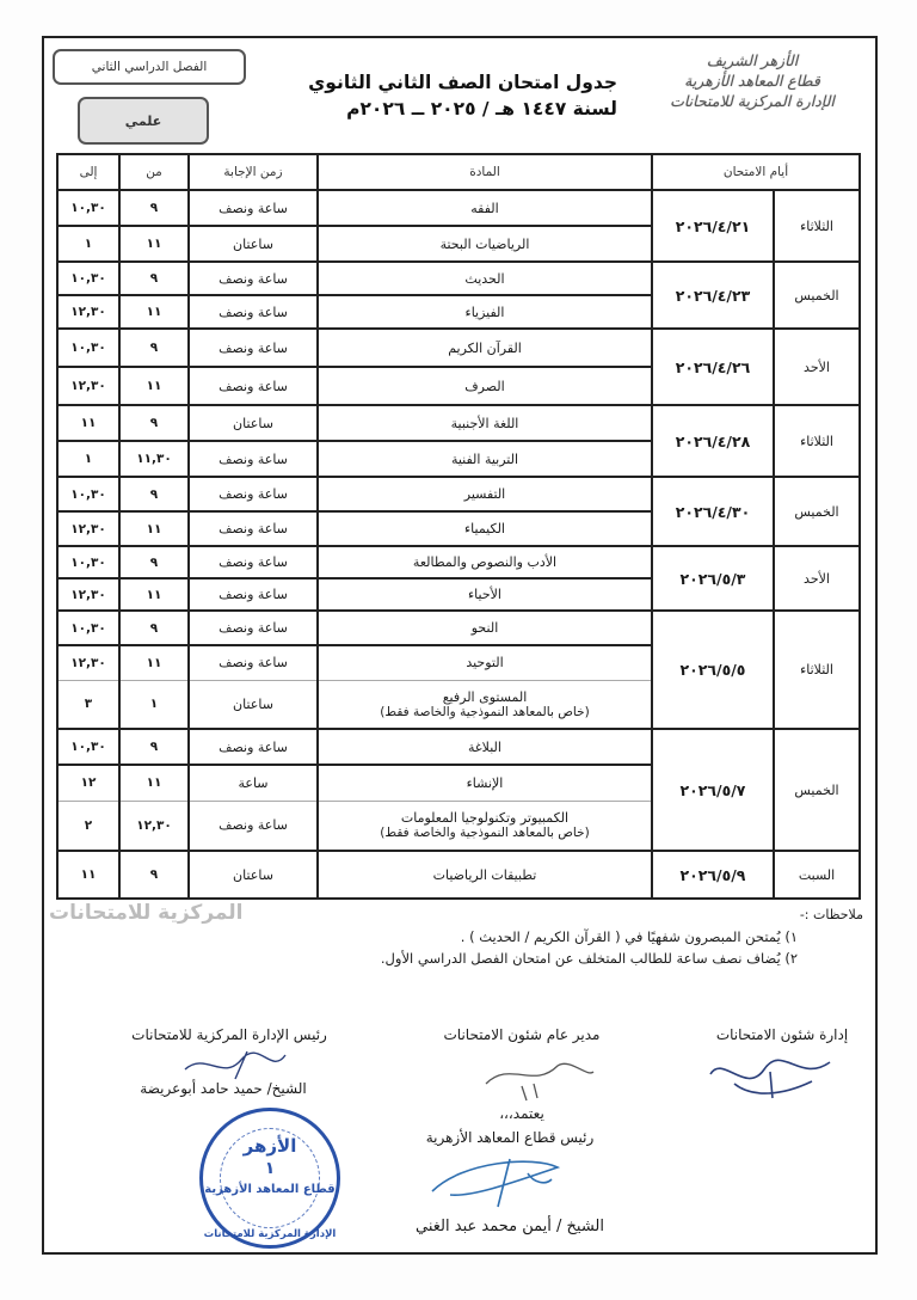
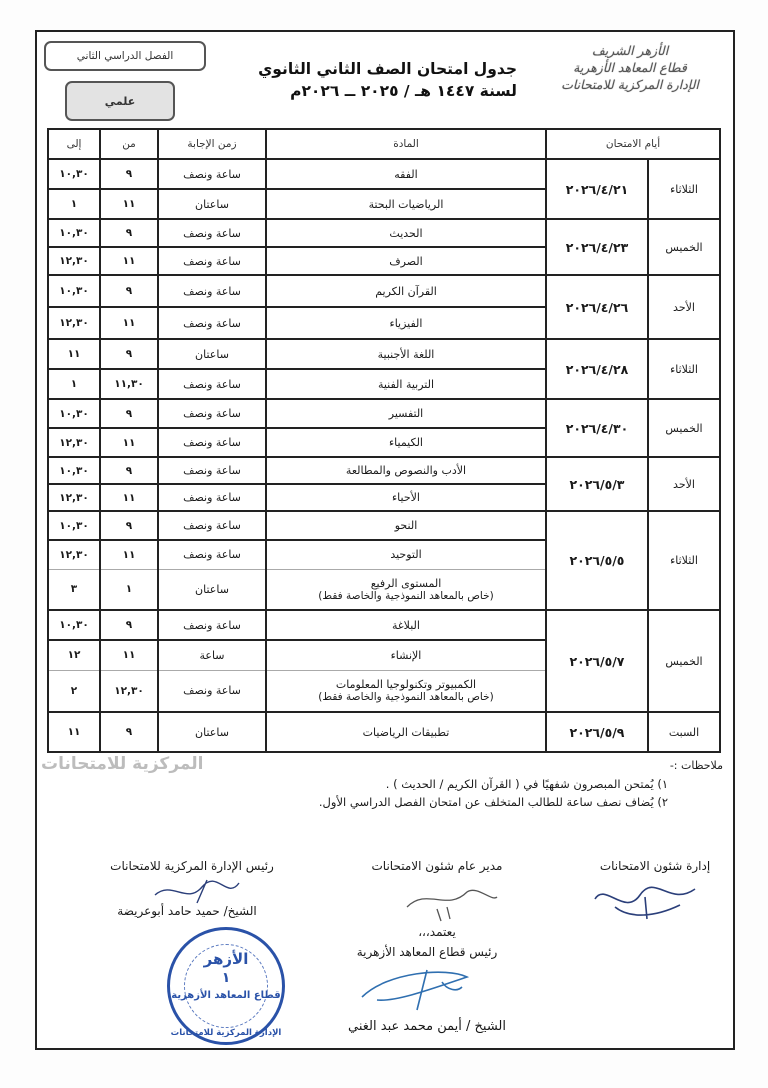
  الأزهر الشريف
  قطاع المعاهد الأزهرية
  الإدارة المركزية للامتحانات
  جدول امتحان الصف الثاني الثانوي
  لسنة ١٤٤٧ هـ / ٢٠٢٥ ــ ٢٠٢٦م
  الفصل الدراسي الثاني
  علمي
  إلى	من	زمن الإجابة	المادة	أيام الامتحان
  ١٠,٣٠	٩	ساعة ونصف	الفقه	٢٠٢٦/٤/٢١	الثلاثاء
  ١	١١	ساعتان	الرياضيات البحتة
  ١٠,٣٠	٩	ساعة ونصف	الحديث	٢٠٢٦/٤/٢٣	الخميس
- ١٢,٣٠	١١	ساعة ونصف	الفيزياء
+ ١٢,٣٠	١١	ساعة ونصف	الصرف
  ١٠,٣٠	٩	ساعة ونصف	القرآن الكريم	٢٠٢٦/٤/٢٦	الأحد
- ١٢,٣٠	١١	ساعة ونصف	الصرف
+ ١٢,٣٠	١١	ساعة ونصف	الفيزياء
  ١١	٩	ساعتان	اللغة الأجنبية	٢٠٢٦/٤/٢٨	الثلاثاء
  ١	١١,٣٠	ساعة ونصف	التربية الفنية
  ١٠,٣٠	٩	ساعة ونصف	التفسير	٢٠٢٦/٤/٣٠	الخميس
  ١٢,٣٠	١١	ساعة ونصف	الكيمياء
  ١٠,٣٠	٩	ساعة ونصف	الأدب والنصوص والمطالعة	٢٠٢٦/٥/٣	الأحد
  ١٢,٣٠	١١	ساعة ونصف	الأحياء
  ١٠,٣٠	٩	ساعة ونصف	النحو	٢٠٢٦/٥/٥	الثلاثاء
  ١٢,٣٠	١١	ساعة ونصف	التوحيد
  ٣	١	ساعتان	المستوى الرفيع(خاص بالمعاهد النموذجية والخاصة فقط)
  ١٠,٣٠	٩	ساعة ونصف	البلاغة	٢٠٢٦/٥/٧	الخميس
  ١٢	١١	ساعة	الإنشاء
  ٢	١٢,٣٠	ساعة ونصف	الكمبيوتر وتكنولوجيا المعلومات(خاص بالمعاهد النموذجية والخاصة فقط)
  ١١	٩	ساعتان	تطبيقات الرياضيات	٢٠٢٦/٥/٩	السبت
  المركزية للامتحانات
  ملاحظات :-
  ١) يُمتحن المبصرون شفهيًا في ( القرآن الكريم / الحديث ) .
  ٢) يُضاف نصف ساعة للطالب المتخلف عن امتحان الفصل الدراسي الأول.
  إدارة شئون الامتحانات
  مدير عام شئون الامتحانات
  رئيس الإدارة المركزية للامتحانات
  الشيخ/ حميد حامد أبوعريضة
  يعتمد،،،
  رئيس قطاع المعاهد الأزهرية
  الشيخ / أيمن محمد عبد الغني
  الأزهر
  ١
  قطاع المعاهد الأزهرية
  الإدارة المركزية للامتحانات
